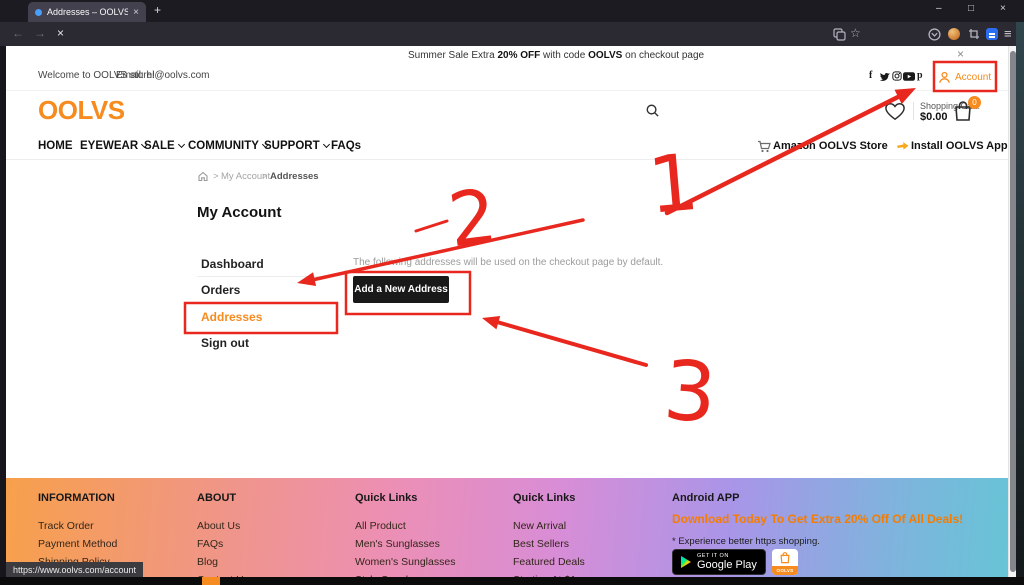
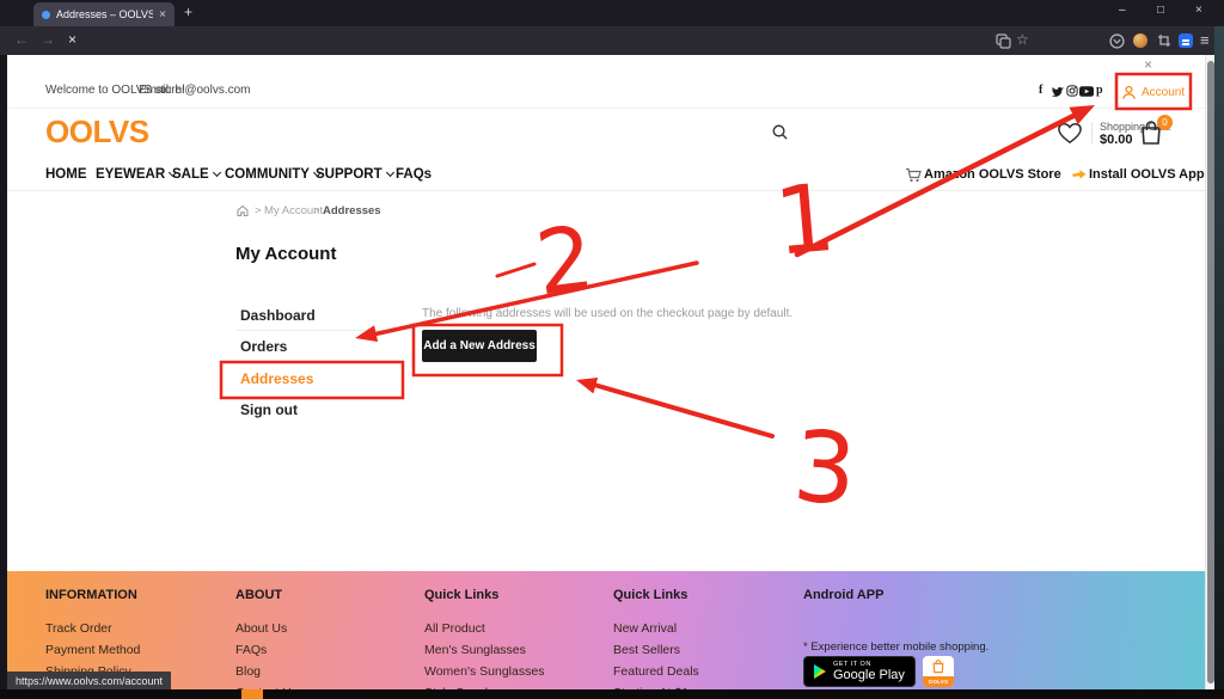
  Addresses – OOLVS
  ×
  +
  –
  □
  ×
  ←
  →
  ×
  ☆
  ≡
- Summer Sale Extra 20% OFF with code OOLVS on checkout page
  ×
  Welcome to OOLVS store!
  Email: hi@oolvs.com
  f
  p
  Account
  OOLVS
  $0.00
  0
  HOME
  EYEWEAR
  SALE
  COMMUNITY
  SUPPORT
  FAQs
  Amaon OOLVS Store
  Install OOLVS App
  >
  My Account
  >
  Addresses
  My Account
  Dashboard
  Orders
  Addresses
  Sign out
  The foling addresses will be used on the checkout page by default.
  Add a New Address
  INFORMATION
  Track Order
  Payment Method
  ABOUT
  About Us
  FAQs
  Blog
  Quick Links
  All Product
  Men's Sunglasses
  Women's Sunglasses
  Quick Links
  New Arrival
  Best Sellers
  Featured Deals
  Android APP
- Download Today To Get Extra 20% Off Of All Deals!
- * Experience better https shopping.
+ * Experience better mobile shopping.
  Google Play
  https://www.oolvs.com/account
